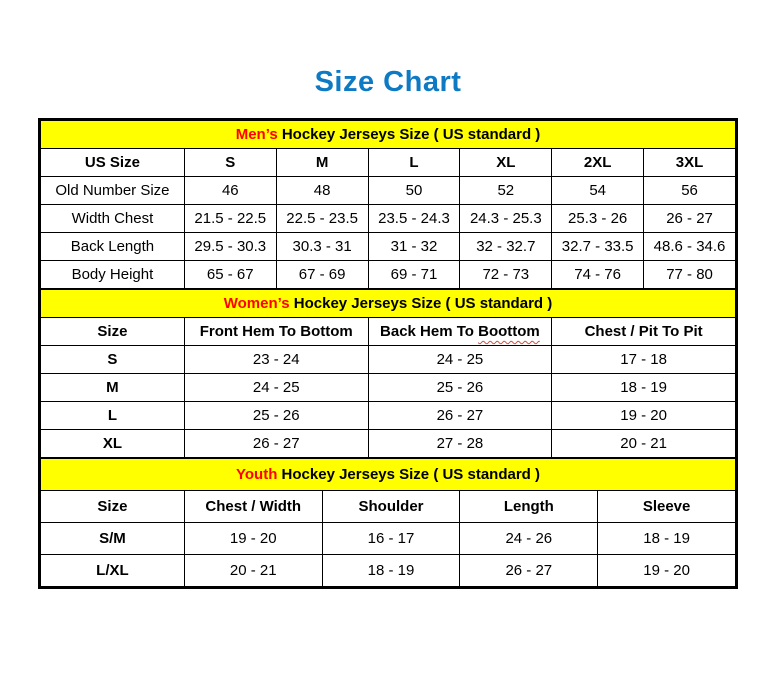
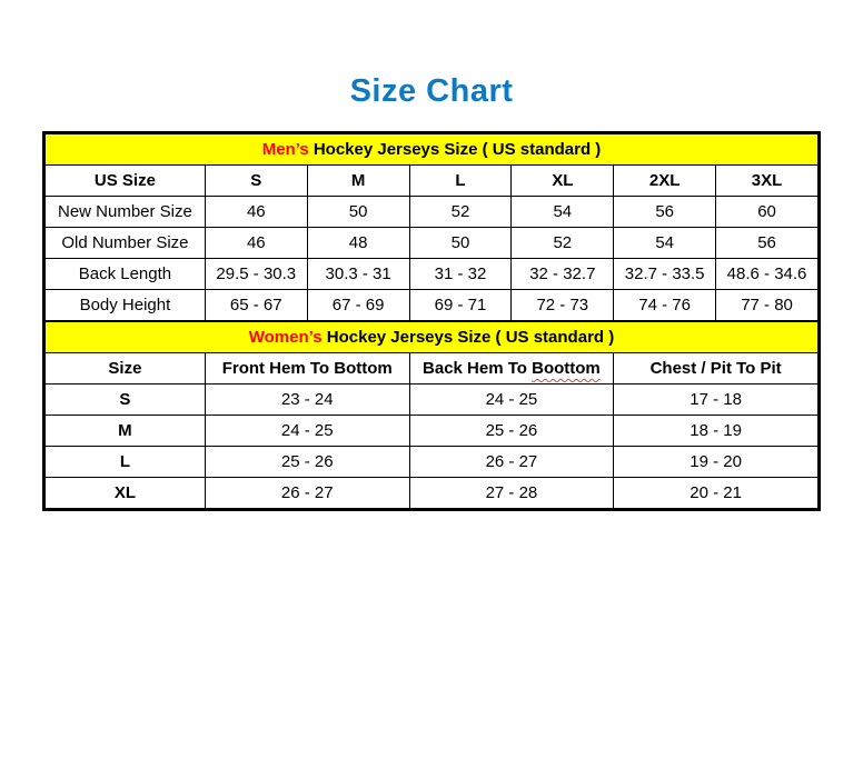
  Size Chart
  Men’s Hockey Jerseys Size ( US standard )
  US Size	S	M	L	XL	2XL	3XL
+ New Number Size	46	50	52	54	56	60
  Old Number Size	46	48	50	52	54	56
- Width Chest	21.5 - 22.5	22.5 - 23.5	23.5 - 24.3	24.3 - 25.3	25.3 - 26	26 - 27
  Back Length	29.5 - 30.3	30.3 - 31	31 - 32	32 - 32.7	32.7 - 33.5	48.6 - 34.6
  Body Height	65 - 67	67 - 69	69 - 71	72 - 73	74 - 76	77 - 80
  Women’s Hockey Jerseys Size ( US standard )
  Size	Front Hem To Bottom	Back Hem To Boottom	Chest / Pit To Pit
  S	23 - 24	24 - 25	17 - 18
  M	24 - 25	25 - 26	18 - 19
  L	25 - 26	26 - 27	19 - 20
  XL	26 - 27	27 - 28	20 - 21
- Youth Hockey Jerseys Size ( US standard )
- Size	Chest / Width	Shoulder	Length	Sleeve
- S/M	19 - 20	16 - 17	24 - 26	18 - 19
- L/XL	20 - 21	18 - 19	26 - 27	19 - 20
